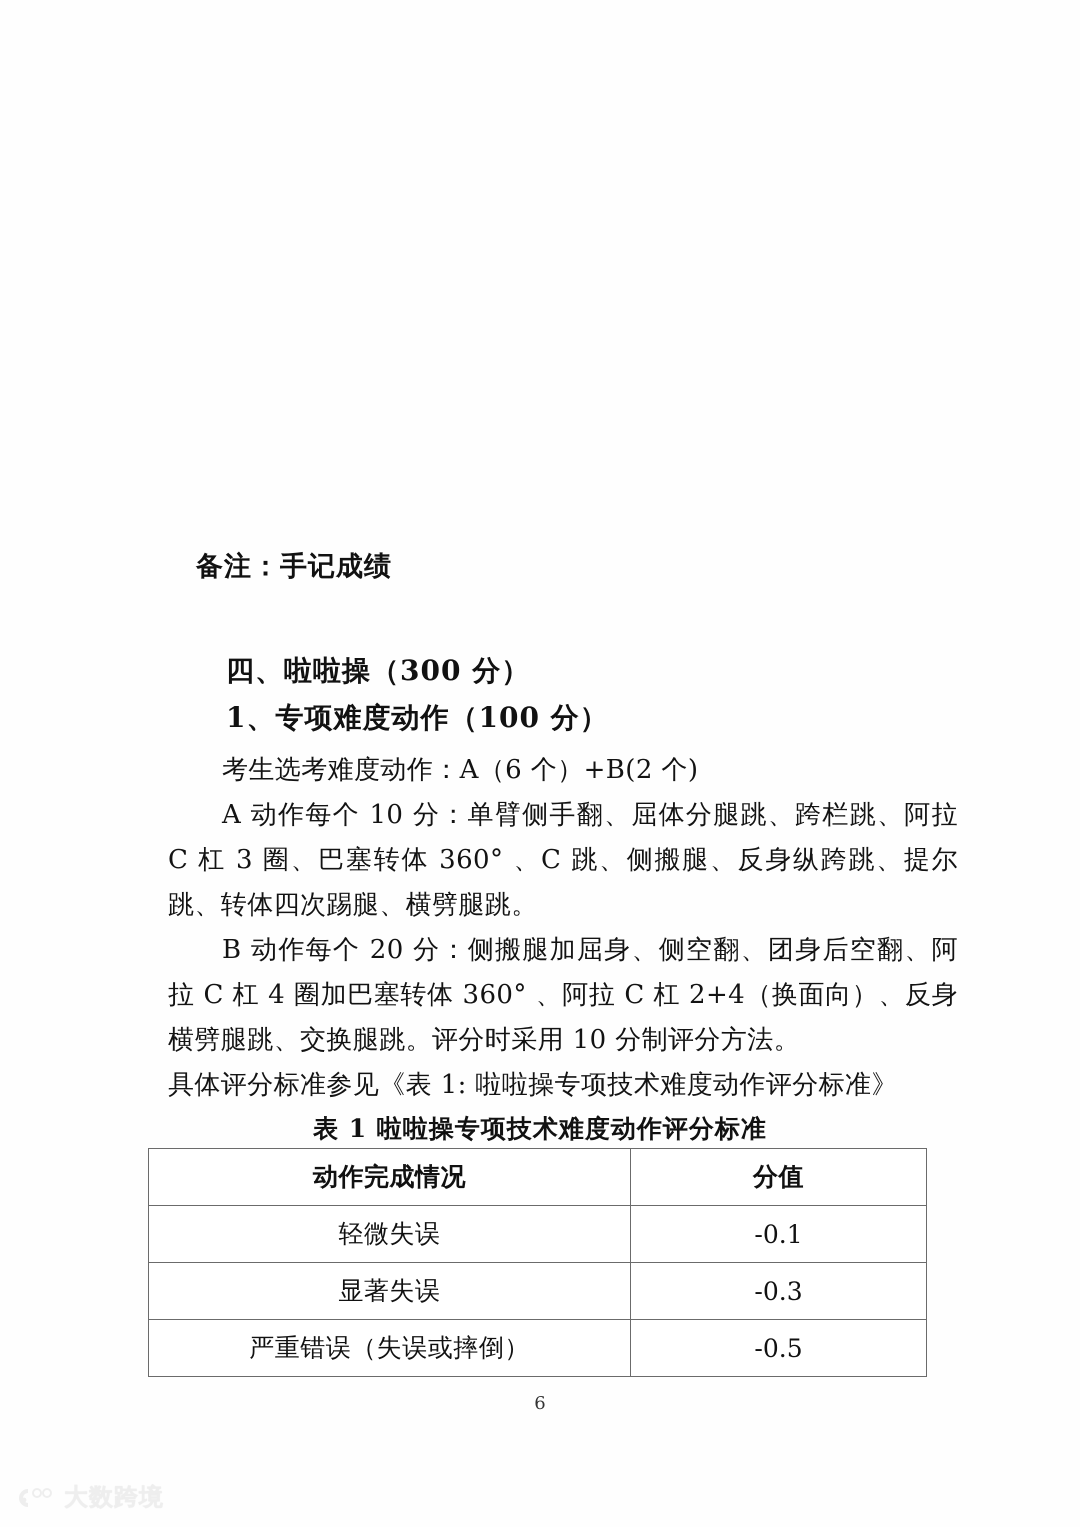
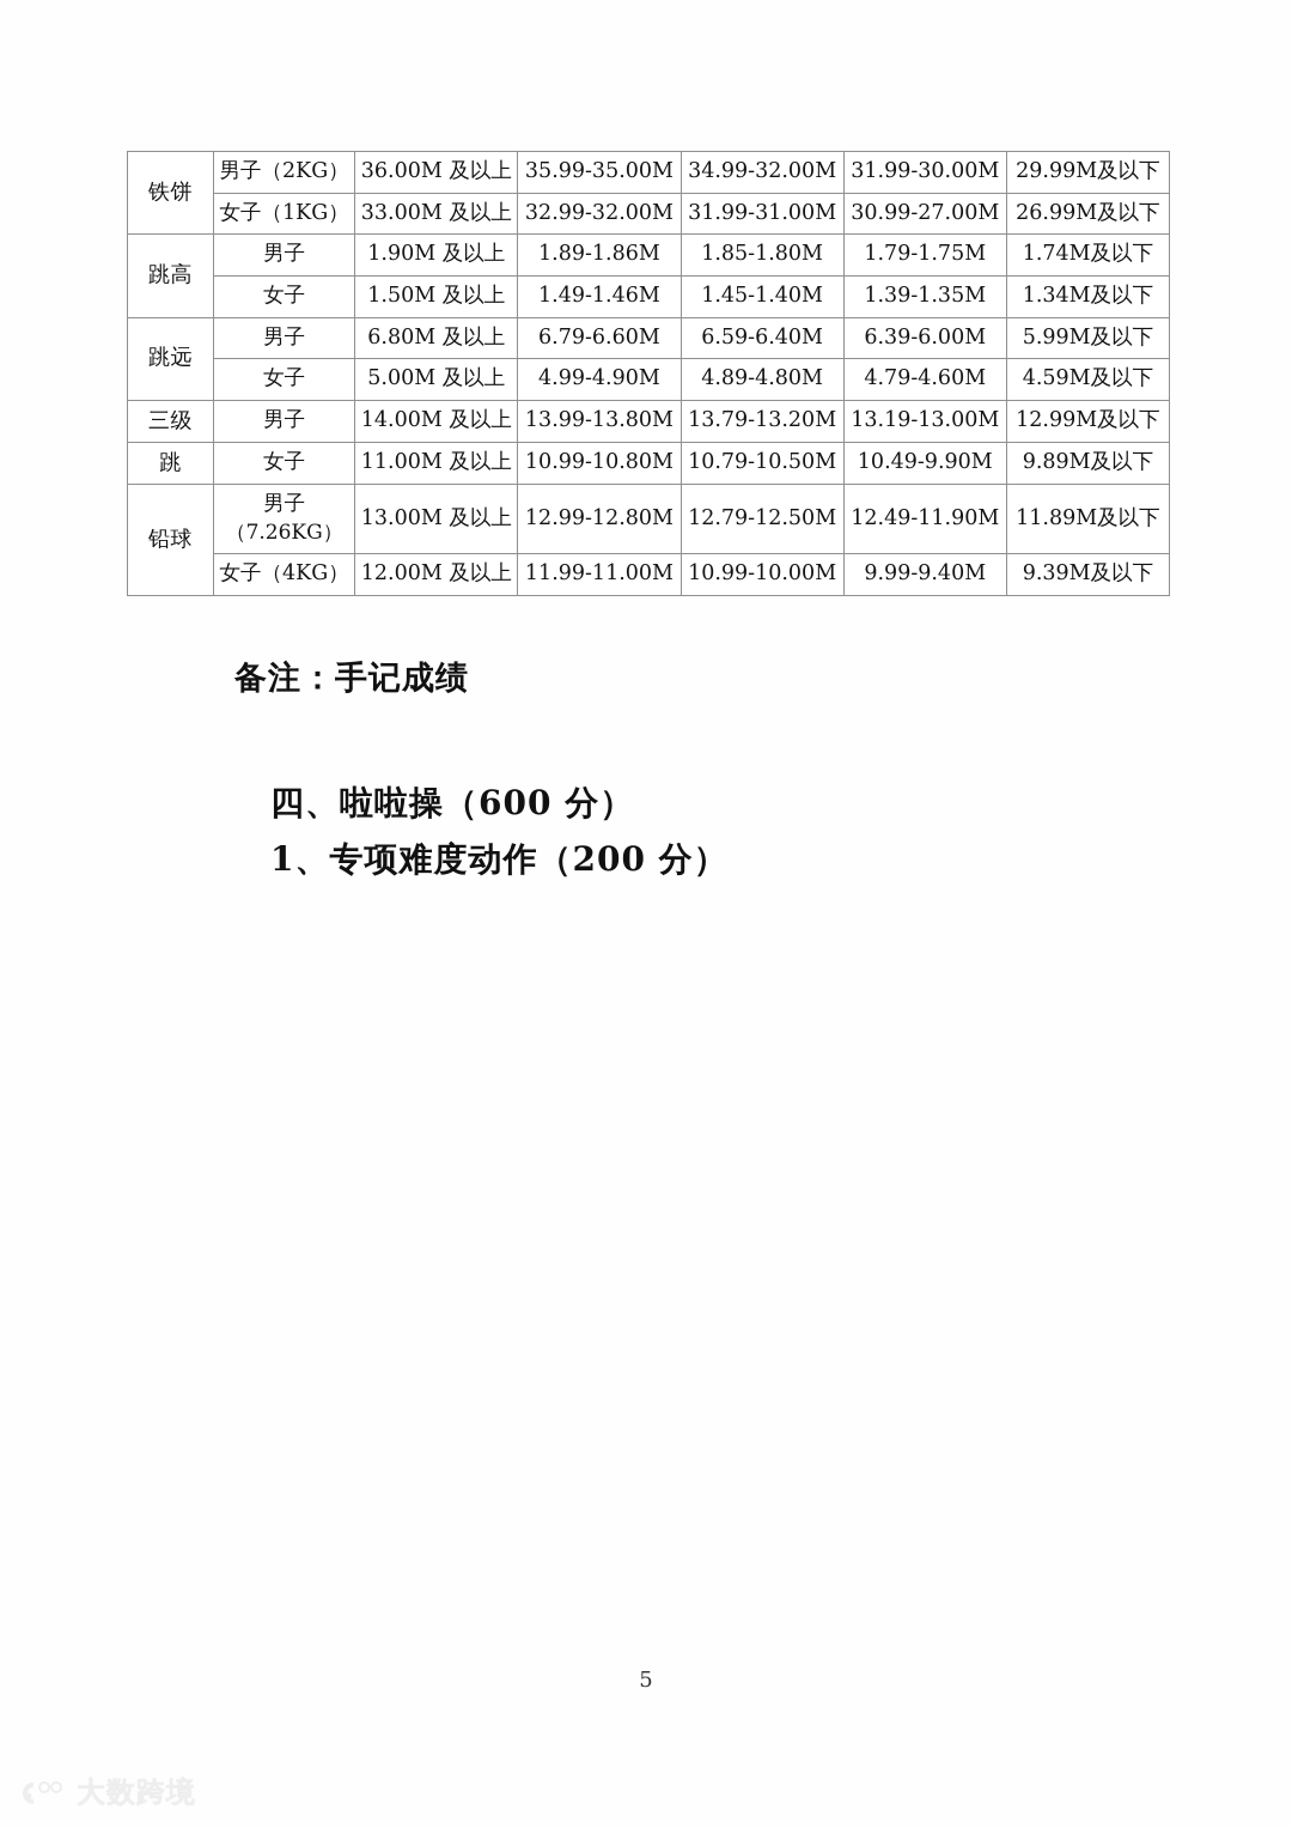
+ 铁饼	男子（2KG）	36.00M 及以上	35.99-35.00M	34.99-32.00M	31.99-30.00M	29.99M及以下
+ 女子（1KG）	33.00M 及以上	32.99-32.00M	31.99-31.00M	30.99-27.00M	26.99M及以下
+ 跳高	男子	1.90M 及以上	1.89-1.86M	1.85-1.80M	1.79-1.75M	1.74M及以下
+ 女子	1.50M 及以上	1.49-1.46M	1.45-1.40M	1.39-1.35M	1.34M及以下
+ 跳远	男子	6.80M 及以上	6.79-6.60M	6.59-6.40M	6.39-6.00M	5.99M及以下
+ 女子	5.00M 及以上	4.99-4.90M	4.89-4.80M	4.79-4.60M	4.59M及以下
+ 三级	男子	14.00M 及以上	13.99-13.80M	13.79-13.20M	13.19-13.00M	12.99M及以下
+ 跳	女子	11.00M 及以上	10.99-10.80M	10.79-10.50M	10.49-9.90M	9.89M及以下
+ 铅球	男子 （7.26KG）	13.00M 及以上	12.99-12.80M	12.79-12.50M	12.49-11.90M	11.89M及以下
+ 女子（4KG）	12.00M 及以上	11.99-11.00M	10.99-10.00M	9.99-9.40M	9.39M及以下
  备注：手记成绩
- 四、啦啦操（300 分）
+ 四、啦啦操（600 分）
- 1、专项难度动作（100 分）
+ 1、专项难度动作（200 分）
- 考生选考难度动作：A（6 个）+B(2 个)
- A 动作每个 10 分：单臂侧手翻、屈体分腿跳、跨栏跳、阿拉 C 杠 3 圈、巴塞转体 360° 、C 跳、侧搬腿、反身纵跨跳、提尔跳、转体四次踢腿、横劈腿跳。
- B 动作每个 20 分：侧搬腿加屈身、侧空翻、团身后空翻、阿拉 C 杠 4 圈加巴塞转体 360° 、阿拉 C 杠 2+4（换面向）、反身横劈腿跳、交换腿跳。评分时采用 10 分制评分方法。
- 具体评分标准参见《表 1: 啦啦操专项技术难度动作评分标准》
- 表 1 啦啦操专项技术难度动作评分标准
- 动作完成情况	分值
- 轻微失误	-0.1
- 显著失误	-0.3
- 严重错误（失误或摔倒）	-0.5
- 6
+ 5
